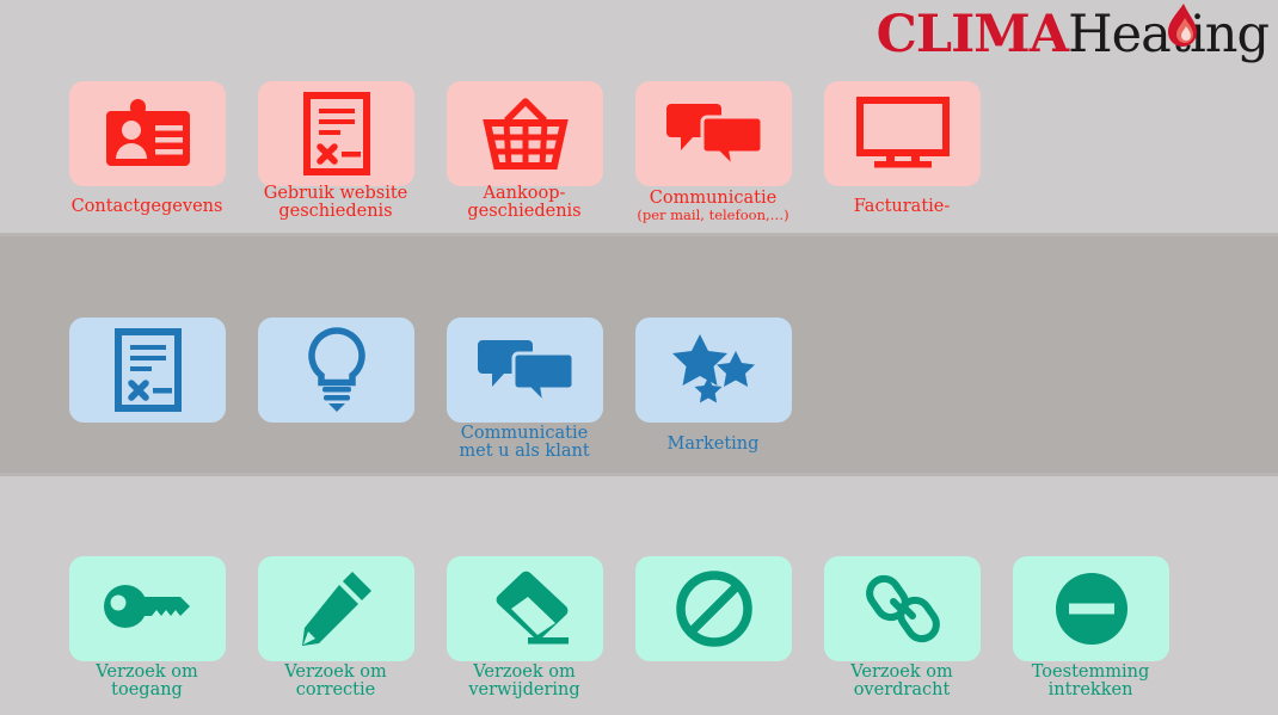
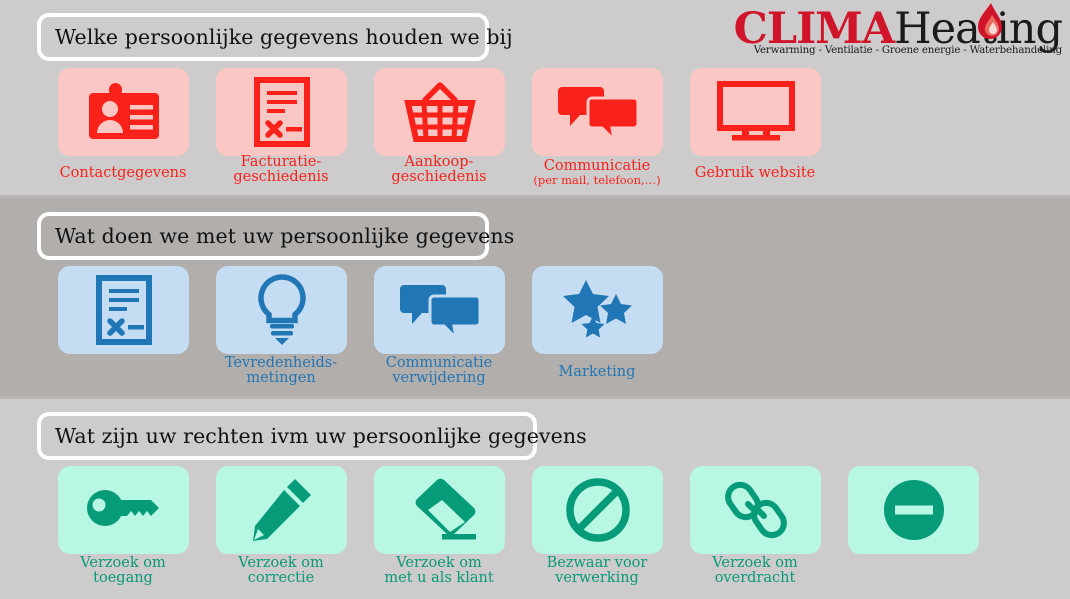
+ Welke persoonlijke gegevens houden we bij
  CLIMAHeaing
+ Verwarming - Ventilatie - Groene energie - Waterbehandeling
  Contactgegevens
- Gebruik website
+ Facturatie-
  geschiedenis
  Aankoop-
  geschiedenis
  Communicatie
  (per mail, telefoon,…)
- Facturatie-
+ Gebruik website
+ Wat doen we met uw persoonlijke gegevens
+ Tevredenheids-
+ metingen
  Communicatie
- met u als klant
+ verwijdering
  Marketing
+ Wat zijn uw rechten ivm uw persoonlijke gegevens
  Verzoek om
  toegang
  Verzoek om
  correctie
  Verzoek om
- verwijdering
+ met u als klant
+ Bezwaar voor
+ verwerking
  Verzoek om
  overdracht
- Toestemming
- intrekken
